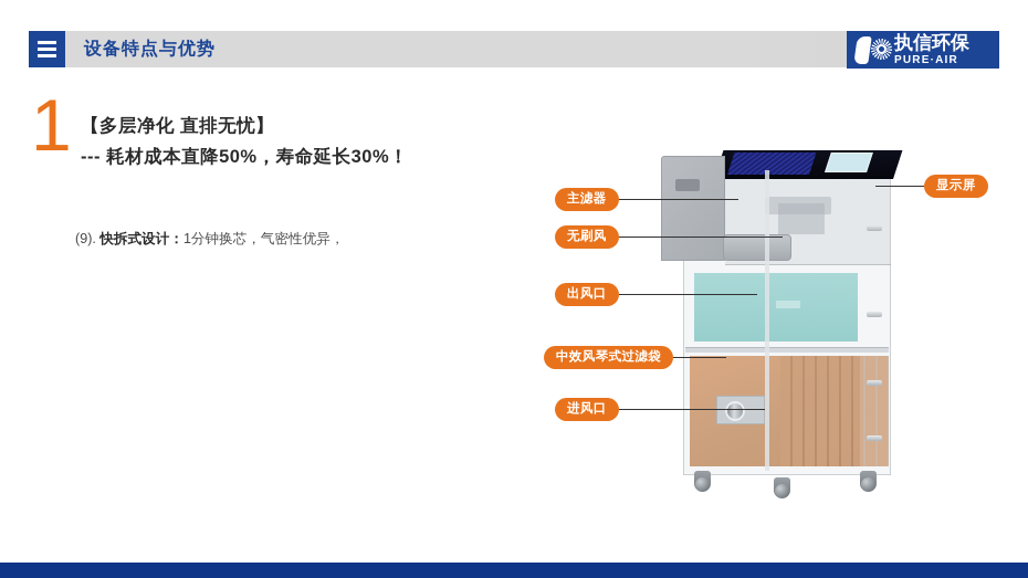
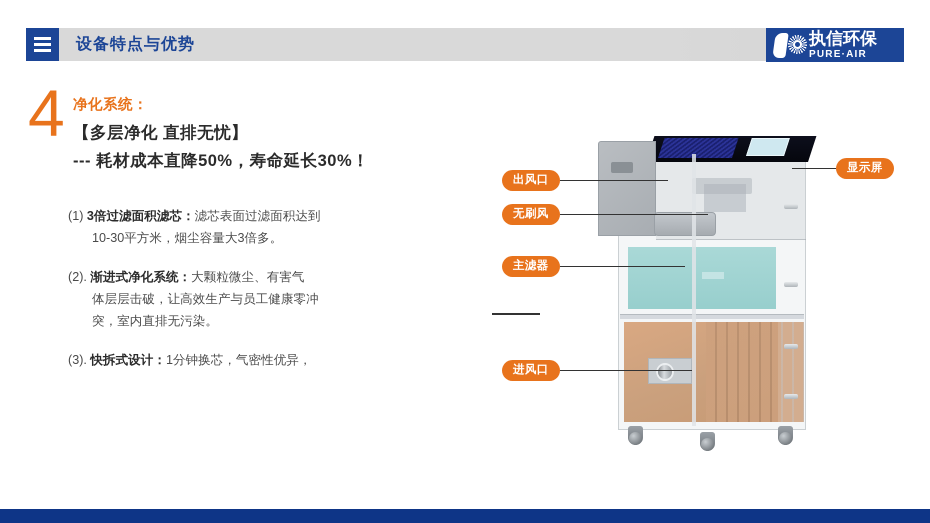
  设备特点与优势
  执信环保
  PURE·AIR
- 1
+ 4
+ 净化系统：
  【多层净化 直排无忧】
  --- 耗材成本直降50%，寿命延长30%！
+ (1) 3倍过滤面积滤芯：滤芯表面过滤面积达到
+ 10-30平方米，烟尘容量大3倍多。
+ (2). 渐进式净化系统：大颗粒微尘、有害气
+ 体层层击破，让高效生产与员工健康零冲
+ 突，室内直排无污染。
- (9). 快拆式设计：1分钟换芯，气密性优异，
+ (3). 快拆式设计：1分钟换芯，气密性优异，
- 主滤器
+ 出风口
  无刷风
- 出风口
+ 主滤器
- 中效风琴式过滤袋
  进风口
  显示屏
